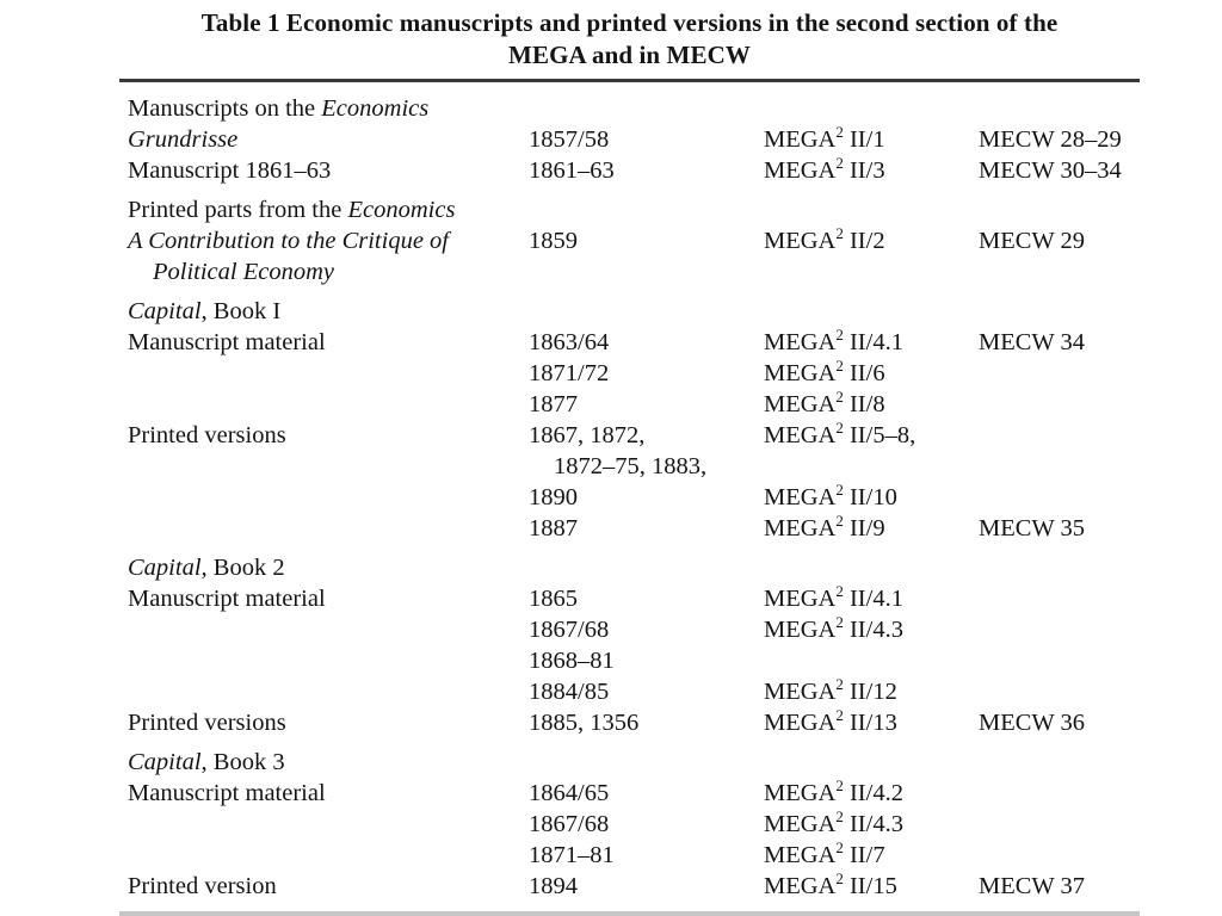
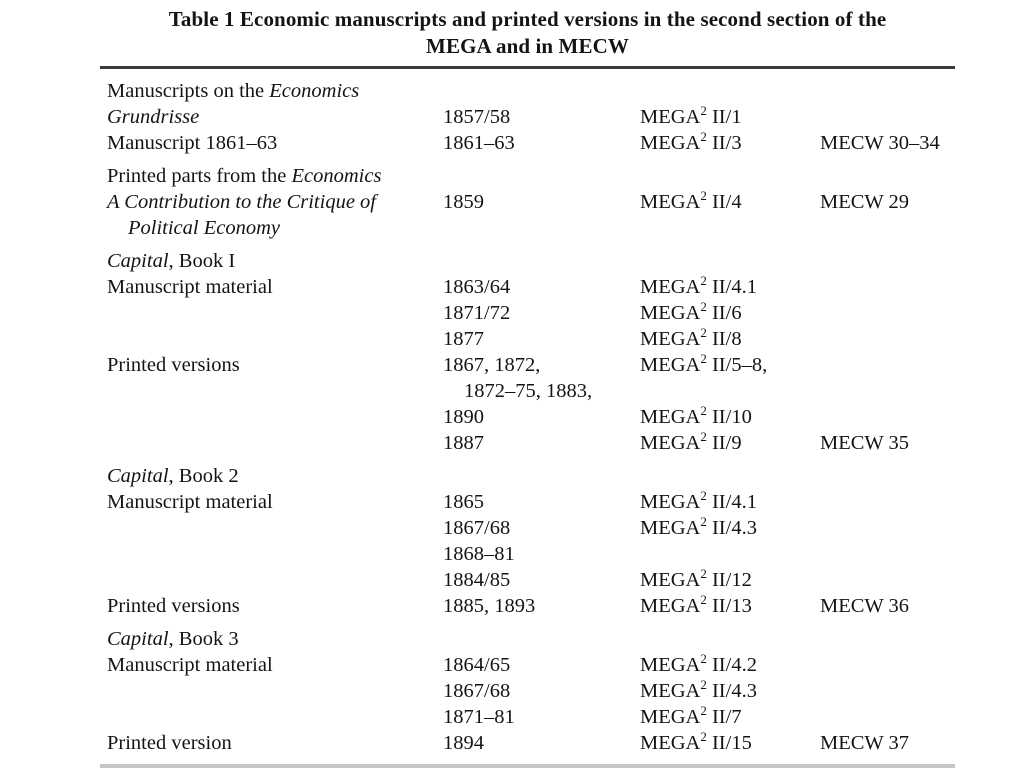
  Table 1 Economic manuscripts and printed versions in the second section of the
  MEGA and in MECW
  Manuscripts on the Economics
  Grundrisse
  1857/58
  MEGA2 II/1
- MECW 28–29
  Manuscript 1861–63
  1861–63
  MEGA2 II/3
  MECW 30–34
  Printed parts from the Economics
  A Contribution to the Critique of
  1859
- MEGA2 II/2
+ MEGA2 II/4
  MECW 29
  Political Economy
  Capital, Book I
  Manuscript material
  1863/64
  MEGA2 II/4.1
- MECW 34
  1871/72
  MEGA2 II/6
  1877
  MEGA2 II/8
  Printed versions
  1867, 1872,
  MEGA2 II/5–8,
  1872–75, 1883,
  1890
  MEGA2 II/10
  1887
  MEGA2 II/9
  MECW 35
  Capital, Book 2
  Manuscript material
  1865
  MEGA2 II/4.1
  1867/68
  MEGA2 II/4.3
  1868–81
  1884/85
  MEGA2 II/12
  Printed versions
- 1885, 1356
+ 1885, 1893
  MEGA2 II/13
  MECW 36
  Capital, Book 3
  Manuscript material
  1864/65
  MEGA2 II/4.2
  1867/68
  MEGA2 II/4.3
  1871–81
  MEGA2 II/7
  Printed version
  1894
  MEGA2 II/15
  MECW 37
